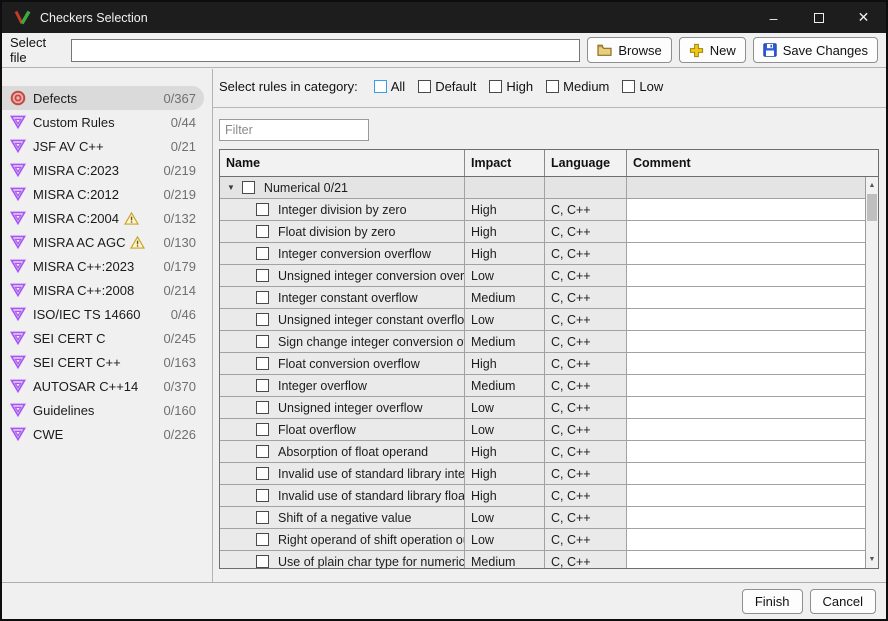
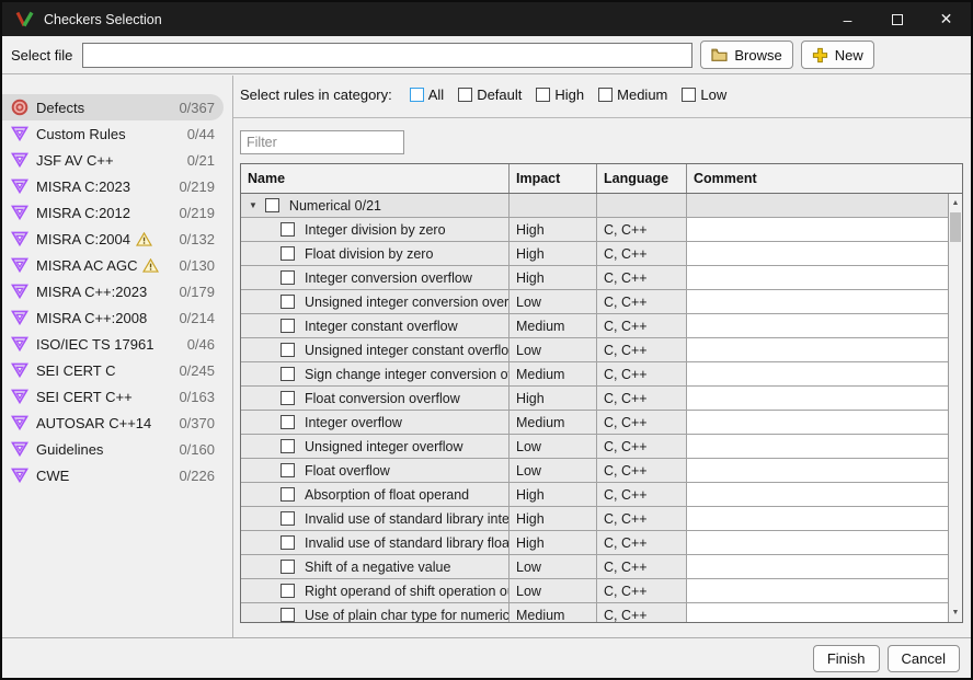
  Checkers Selection
  –
  ✕
  Select file
  Browse
  New
- Save Changes
  Defects
  0/367
  Custom Rules
  0/44
  JSF AV C++
  0/21
  MISRA C:2023
  0/219
  MISRA C:2012
  0/219
  MISRA C:2004
  0/132
  MISRA AC AGC
  0/130
  MISRA C++:2023
  0/179
  MISRA C++:2008
  0/214
- ISO/IEC TS 14660
+ ISO/IEC TS 17961
  0/46
  SEI CERT C
  0/245
  SEI CERT C++
  0/163
  AUTOSAR C++14
  0/370
  Guidelines
  0/160
  CWE
  0/226
  Select rules in category:
  All
  Default
  High
  Medium
  Low
  Filter
  Name
  Impact
  Language
  Comment
  ▼
  Numerical 0/21
  Integer division by zero
  High
  C, C++
  Float division by zero
  High
  C, C++
  Integer conversion overflow
  High
  C, C++
  Unsigned integer conversion over
  Low
  C, C++
  Integer constant overflow
  Medium
  C, C++
  Unsigned integer constant overflo
  Low
  C, C++
  Sign change integer conversion o
  Medium
  C, C++
  Float conversion overflow
  High
  C, C++
  Integer overflow
  Medium
  C, C++
  Unsigned integer overflow
  Low
  C, C++
  Float overflow
  Low
  C, C++
  Absorption of float operand
  High
  C, C++
  Invalid use of standard library inte
  High
  C, C++
  High
  C, C++
  Shift of a negative value
  Low
  C, C++
  Low
  C, C++
  Use of plain char type for numeric
  Medium
  C, C++
  Finish
  Cancel
